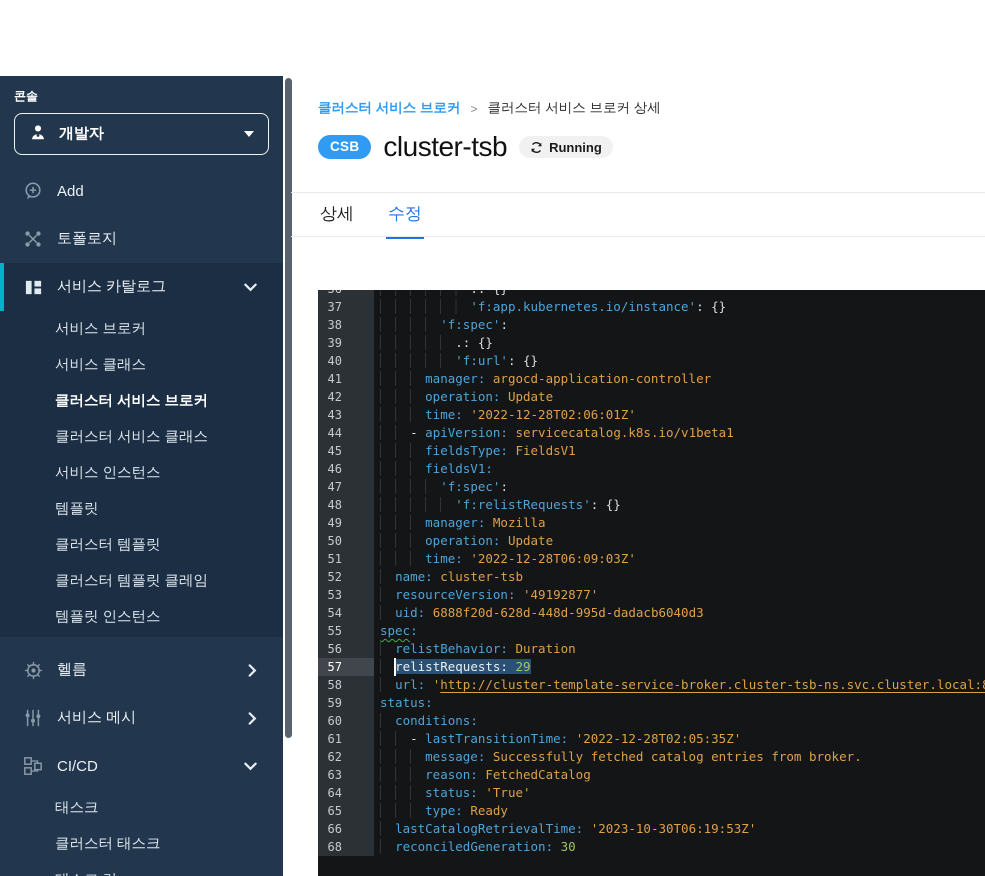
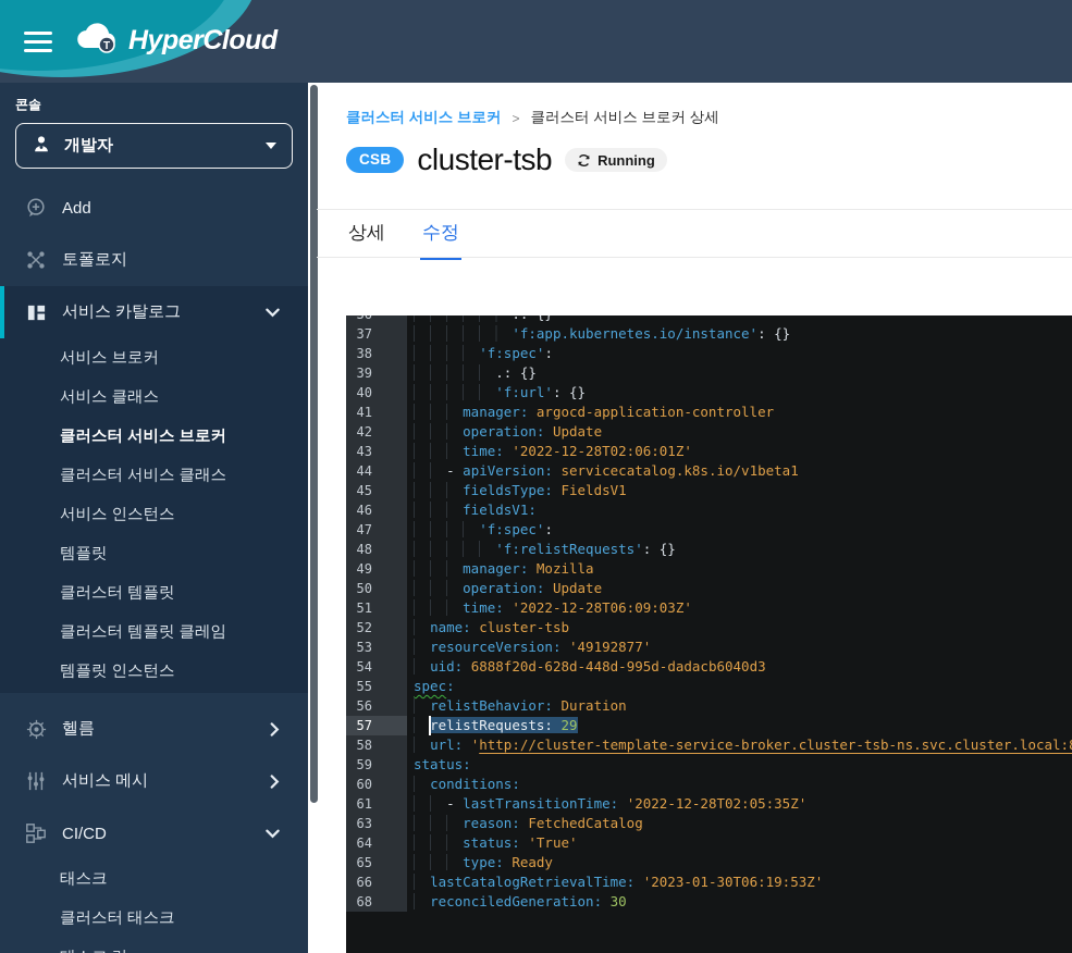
+ T
+ HyperCloud
  콘솔
  개발자
  Add
  토폴로지
  서비스 카탈로그
  서비스 브로커
  서비스 클래스
  클러스터 서비스 브로커
  클러스터 서비스 클래스
  서비스 인스턴스
  템플릿
  클러스터 템플릿
  클러스터 템플릿 클레임
  템플릿 인스턴스
  헬름
  서비스 메시
  CI/CD
  태스크
  클러스터 태스크
  클러스터 서비스 브로커
  >
  클러스터 서비스 브로커 상세
  CSB
  cluster-tsb
  Running
  상세
  수정
  37
  'f:app.kubernetes.io/instance': {}
  38
  'f:spec':
  39
  .: {}
  40
  'f:url': {}
  41
  manager: argocd-application-controller
  42
  operation: Update
  43
  time: '2022-12-28T02:06:01Z'
  44
  - apiVersion: servicecatalog.k8s.io/v1beta1
  45
  fieldsType: FieldsV1
  46
  fieldsV1:
  47
  'f:spec':
  48
  'f:relistRequests': {}
  49
  manager: Mozilla
  50
  operation: Update
  51
  time: '2022-12-28T06:09:03Z'
  52
  name: cluster-tsb
  53
  resourceVersion: '49192877'
  54
  uid: 6888f20d-628d-448d-995d-dadacb6040d3
  55
  spec:
  56
  relistBehavior: Duration
  57
  relistRequests: 29
  58
  url: 'http://cluster-template-service-broker.cluster-tsb-ns.svc.cluster.local:
  59
  status:
  60
  conditions:
  61
  - lastTransitionTime: '2022-12-28T02:05:35Z'
- 62
- message: Successfully fetched catalog entries from broker.
  63
  reason: FetchedCatalog
  64
  status: 'True'
  65
  type: Ready
  66
- lastCatalogRetrievalTime: '2023-10-30T06:19:53Z'
+ lastCatalogRetrievalTime: '2023-01-30T06:19:53Z'
  68
  reconciledGeneration: 30
